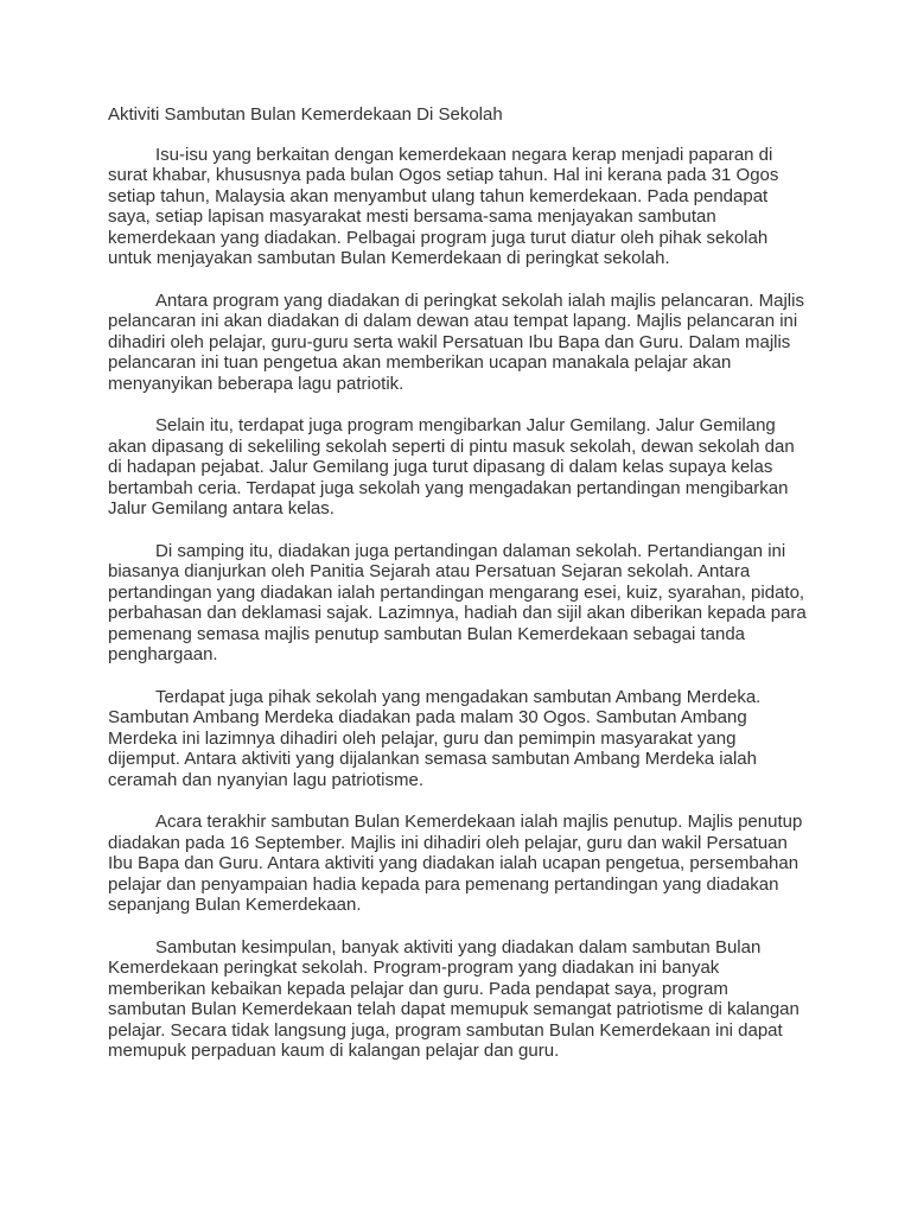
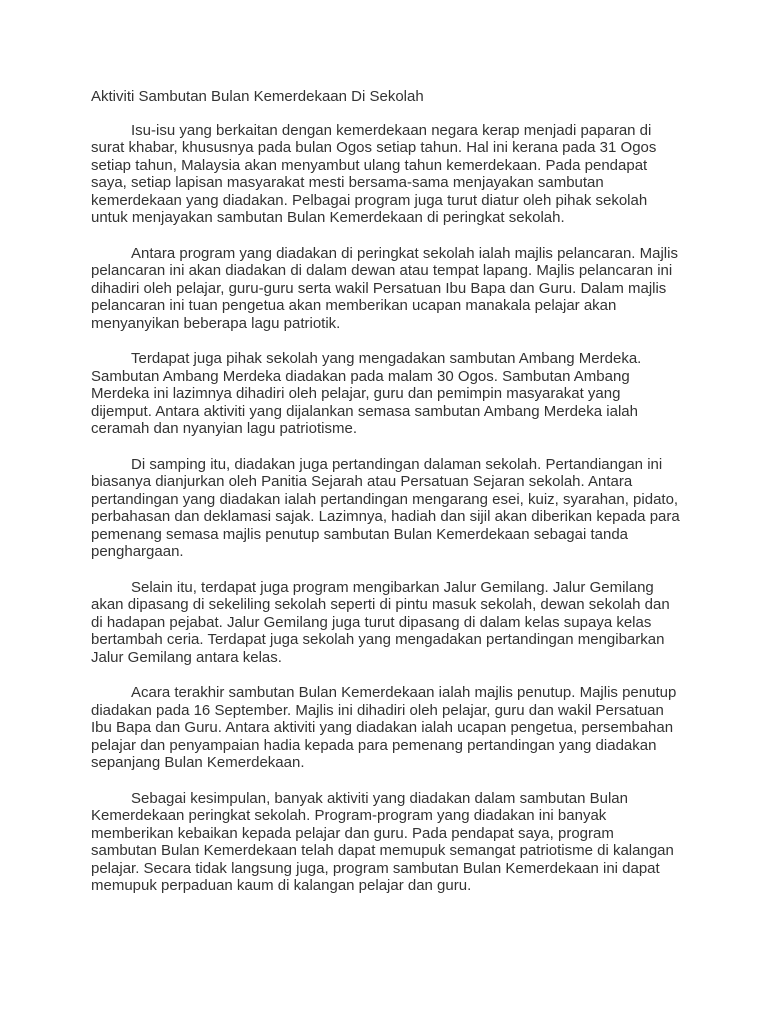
  Aktiviti Sambutan Bulan Kemerdekaan Di Sekolah
  Isu-isu yang berkaitan dengan kemerdekaan negara kerap menjadi paparan di surat khabar, khususnya pada bulan Ogos setiap tahun. Hal ini kerana pada 31 Ogos setiap tahun, Malaysia akan menyambut ulang tahun kemerdekaan. Pada pendapat saya, setiap lapisan masyarakat mesti bersama-sama menjayakan sambutan kemerdekaan yang diadakan. Pelbagai program juga turut diatur oleh pihak sekolah untuk menjayakan sambutan Bulan Kemerdekaan di peringkat sekolah.
  Antara program yang diadakan di peringkat sekolah ialah majlis pelancaran. Majlis pelancaran ini akan diadakan di dalam dewan atau tempat lapang. Majlis pelancaran ini dihadiri oleh pelajar, guru-guru serta wakil Persatuan Ibu Bapa dan Guru. Dalam majlis pelancaran ini tuan pengetua akan memberikan ucapan manakala pelajar akan menyanyikan beberapa lagu patriotik.
- Selain itu, terdapat juga program mengibarkan Jalur Gemilang. Jalur Gemilang akan dipasang di sekeliling sekolah seperti di pintu masuk sekolah, dewan sekolah dan di hadapan pejabat. Jalur Gemilang juga turut dipasang di dalam kelas supaya kelas bertambah ceria. Terdapat juga sekolah yang mengadakan pertandingan mengibarkan Jalur Gemilang antara kelas.
+ Terdapat juga pihak sekolah yang mengadakan sambutan Ambang Merdeka. Sambutan Ambang Merdeka diadakan pada malam 30 Ogos. Sambutan Ambang Merdeka ini lazimnya dihadiri oleh pelajar, guru dan pemimpin masyarakat yang dijemput. Antara aktiviti yang dijalankan semasa sambutan Ambang Merdeka ialah ceramah dan nyanyian lagu patriotisme.
  Di samping itu, diadakan juga pertandingan dalaman sekolah. Pertandiangan ini biasanya dianjurkan oleh Panitia Sejarah atau Persatuan Sejaran sekolah. Antara pertandingan yang diadakan ialah pertandingan mengarang esei, kuiz, syarahan, pidato, perbahasan dan deklamasi sajak. Lazimnya, hadiah dan sijil akan diberikan kepada para pemenang semasa majlis penutup sambutan Bulan Kemerdekaan sebagai tanda penghargaan.
- Terdapat juga pihak sekolah yang mengadakan sambutan Ambang Merdeka. Sambutan Ambang Merdeka diadakan pada malam 30 Ogos. Sambutan Ambang Merdeka ini lazimnya dihadiri oleh pelajar, guru dan pemimpin masyarakat yang dijemput. Antara aktiviti yang dijalankan semasa sambutan Ambang Merdeka ialah ceramah dan nyanyian lagu patriotisme.
+ Selain itu, terdapat juga program mengibarkan Jalur Gemilang. Jalur Gemilang akan dipasang di sekeliling sekolah seperti di pintu masuk sekolah, dewan sekolah dan di hadapan pejabat. Jalur Gemilang juga turut dipasang di dalam kelas supaya kelas bertambah ceria. Terdapat juga sekolah yang mengadakan pertandingan mengibarkan Jalur Gemilang antara kelas.
  Acara terakhir sambutan Bulan Kemerdekaan ialah majlis penutup. Majlis penutup diadakan pada 16 September. Majlis ini dihadiri oleh pelajar, guru dan wakil Persatuan Ibu Bapa dan Guru. Antara aktiviti yang diadakan ialah ucapan pengetua, persembahan pelajar dan penyampaian hadia kepada para pemenang pertandingan yang diadakan sepanjang Bulan Kemerdekaan.
- Sambutan kesimpulan, banyak aktiviti yang diadakan dalam sambutan Bulan Kemerdekaan peringkat sekolah. Program-program yang diadakan ini banyak memberikan kebaikan kepada pelajar dan guru. Pada pendapat saya, program sambutan Bulan Kemerdekaan telah dapat memupuk semangat patriotisme di kalangan pelajar. Secara tidak langsung juga, program sambutan Bulan Kemerdekaan ini dapat memupuk perpaduan kaum di kalangan pelajar dan guru.
+ Sebagai kesimpulan, banyak aktiviti yang diadakan dalam sambutan Bulan Kemerdekaan peringkat sekolah. Program-program yang diadakan ini banyak memberikan kebaikan kepada pelajar dan guru. Pada pendapat saya, program sambutan Bulan Kemerdekaan telah dapat memupuk semangat patriotisme di kalangan pelajar. Secara tidak langsung juga, program sambutan Bulan Kemerdekaan ini dapat memupuk perpaduan kaum di kalangan pelajar dan guru.
